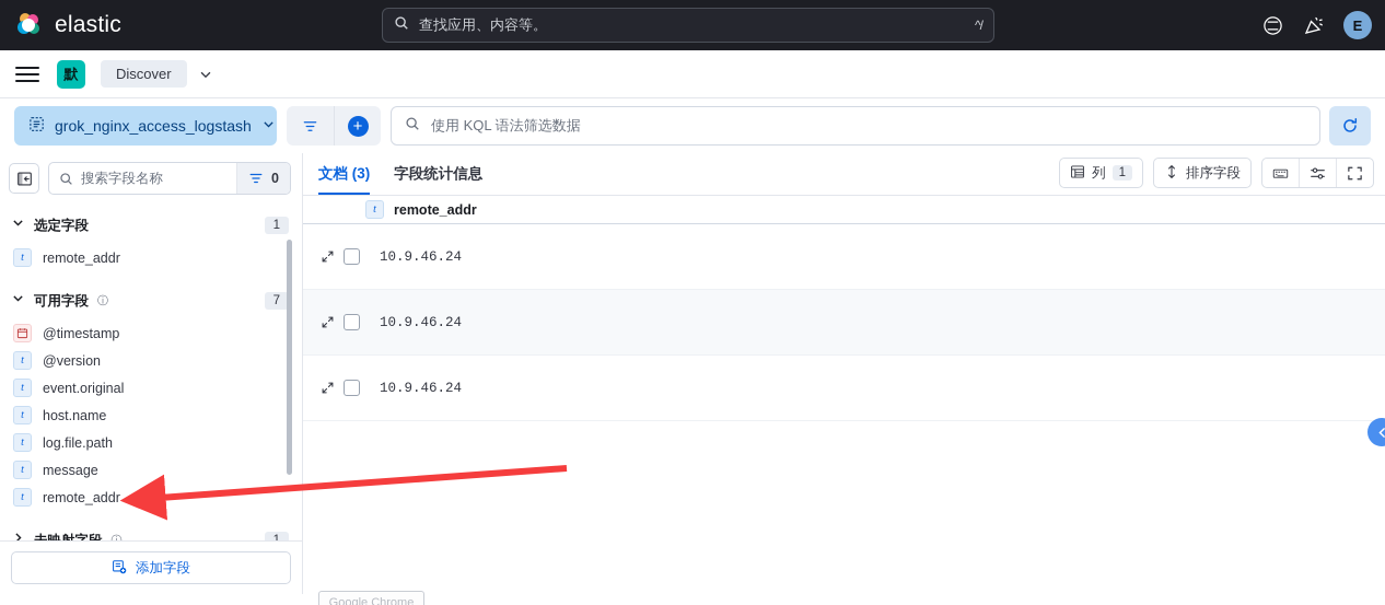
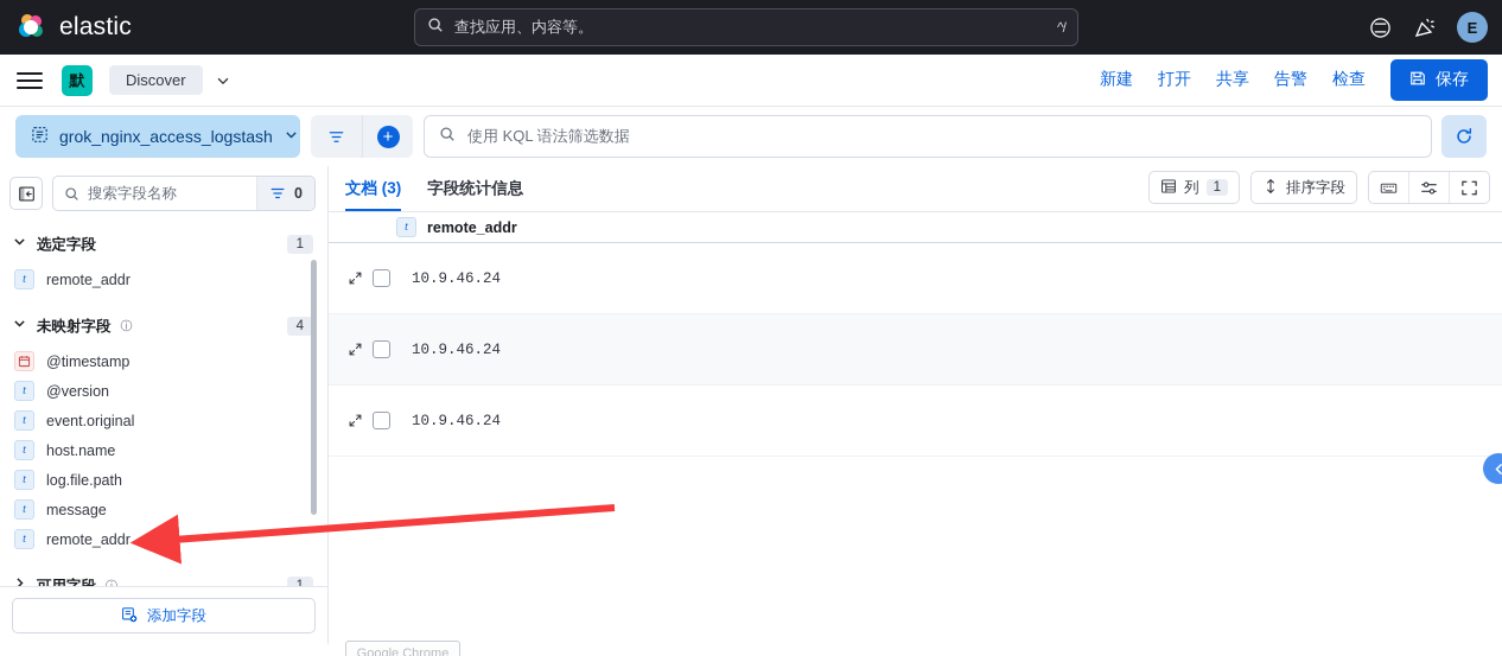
  elastic
  查找应用、内容等。
  ^/
  E
  默
  Discover
+ 新建
+ 打开
+ 共享
+ 告警
+ 检查
+ 保存
  grok_nginx_access_logstash
  +
  使用 KQL 语法筛选数据
  搜索字段名称
  0
  选定字段
  1
  t
  remote_addr
- 可用字段
+ 未映射字段
  ⓘ
- 7
+ 4
  @timestamp
  t
  @version
  t
  event.original
  t
  host.name
  t
  log.file.path
  t
  message
  t
  remote_addr
- 未映射字段
+ 可用字段
  添加字段
  文档 (3)
  字段统计信息
  列
  1
  排序字段
  t
  remote_addr
  10.9.46.24
  10.9.46.24
  10.9.46.24
  Google Chrome
